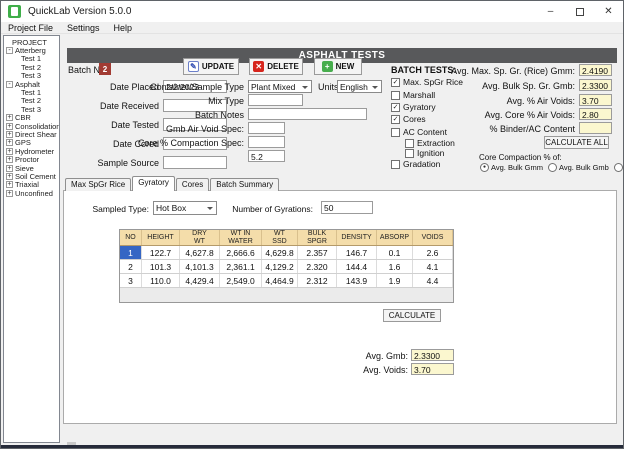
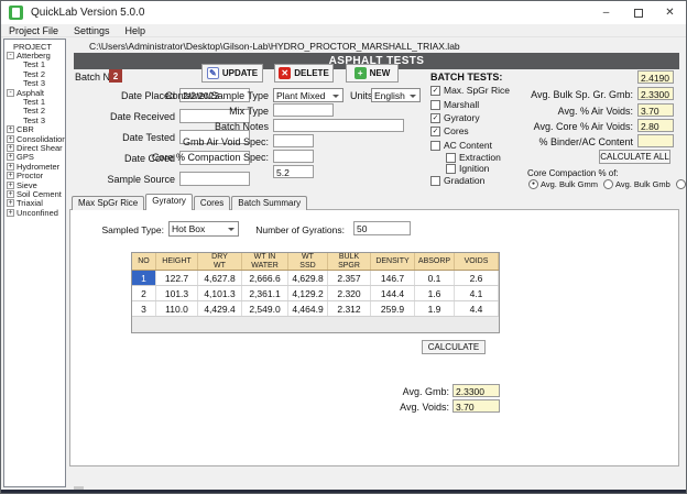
  QuickLab Version 5.0.0
  –
  ✕
  Project File
  Settings
  Help
  PROJECT
  Atterberg
  Test 1
  Test 2
  Test 3
  Asphalt
  Test 1
  Test 2
  Test 3
  CBR
  Consolidation
  Direct Shear
  GPS
  Hydrometer
  Proctor
  Sieve
  Soil Cement
  Triaxial
  Unconfined
+ C:\Users\Administrator\Desktop\Gilson-Lab\HYDRO_PROCTOR_MARSHALL_TRIAX.lab
  ASPHALT TESTS
  Batch N
  2
  ✎
  UPDATE
  ✕
  DELETE
  +
  NEW
  Date Placed
  2/2/2023
  Date Received
  Date Tested
  Date Cored
  Sample Source
  Container/Sample Type
  Plant Mixed
  Unit
  English
  Mix Type
  Batch Notes
  Gmb Air Void Spec:
  Core % Compaction Spec:
  5.2
  BATCH TESTS:
  Max. SpGr Rice
  Marshall
  Gyratory
  Cores
  AC Content
  Extraction
  Ignition
  Gradation
- Avg. Max. Sp. Gr. (Rice) Gmm:
  2.4190
  Avg. Bulk Sp. Gr. Gmb:
  2.3300
  Avg. % Air Voids:
  3.70
  Avg. Core % Air Voids:
  2.80
  % Binder/AC Content
  CALCULATE ALL
  Core Compaction % of:
  Avg. Bulk Gmm
  Avg. Bulk Gmb
  Max SpGr Rice
  Gyratory
  Cores
  Batch Summary
  Sampled Type:
  Hot Box
  Number of Gyrations:
  50
  1
  122.7
  4,627.8
  2,666.6
  4,629.8
  2.357
  146.7
  0.1
  2.6
  2
  101.3
  4,101.3
  2,361.1
  4,129.2
  2.320
  144.4
  1.6
  4.1
  3
  110.0
  4,429.4
  2,549.0
  4,464.9
  2.312
- 143.9
+ 259.9
  1.9
  4.4
  CALCULATE
  Avg. Gmb:
  2.3300
  Avg. Voids:
  3.70
